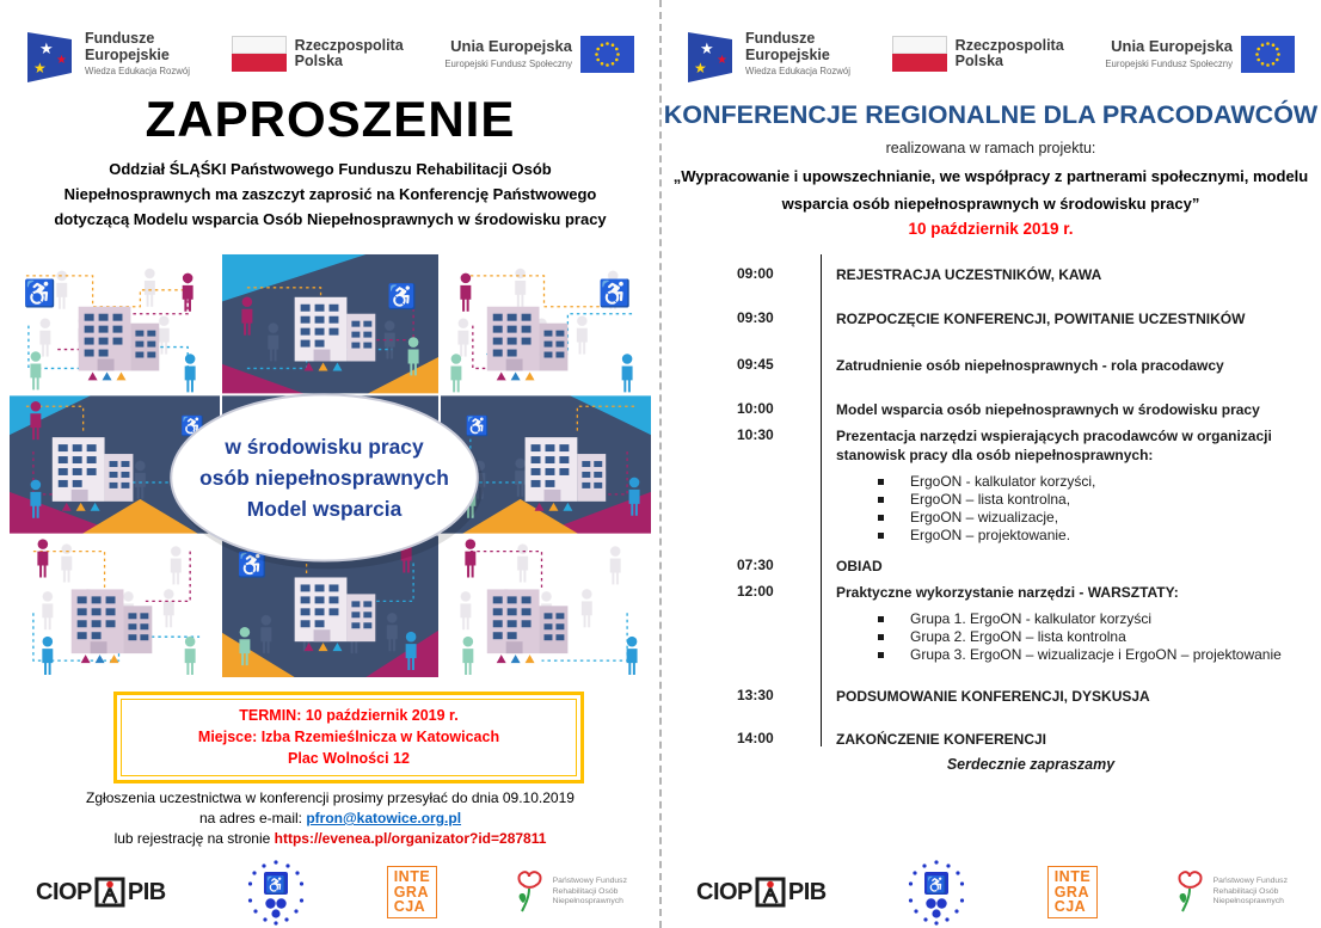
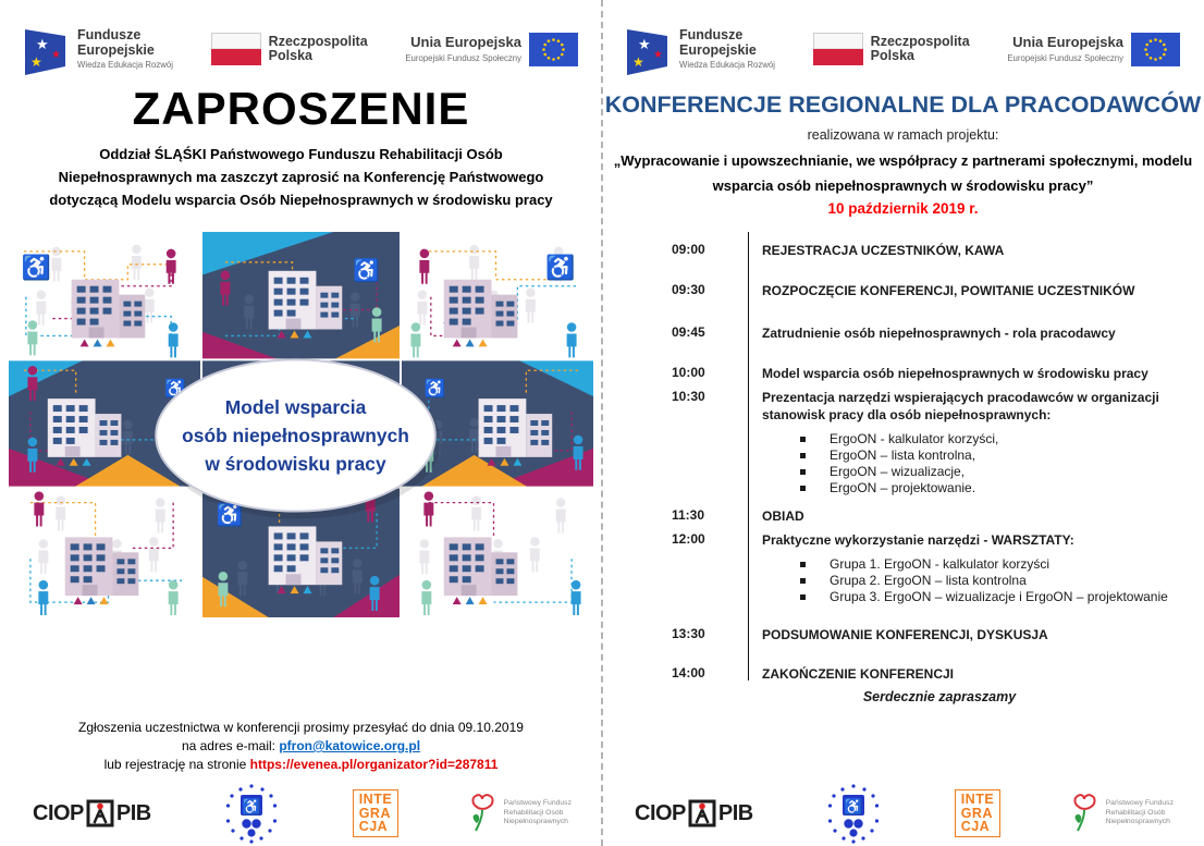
  ★
  ★
  ★
  Fundusze
  Europejskie
  Wiedza Edukacja Rozwój
  Rzeczpospolita
  Polska
  Unia Europejska
  Europejski Fundusz Społeczny
  ZAPROSZENIE
  Oddział ŚLĄŚKI Państwowego Funduszu Rehabilitacji Osób
  Niepełnosprawnych ma zaszczyt zaprosić na Konferencję Państwowego
  dotyczącą Modelu wsparcia Osób Niepełnosprawnych w środowisku pracy
  ♿
  ♿
  ♿
  ♿
  ♿
  ♿
- w środowisku pracy
+ Model wsparcia
  osób niepełnosprawnych
- Model wsparcia
+ w środowisku pracy
- TERMIN: 10 październik 2019 r.
- Miejsce: Izba Rzemieślnicza w Katowicach
- Plac Wolności 12
  Zgłoszenia uczestnictwa w konferencji prosimy przesyłać do dnia 09.10.2019
  na adres e-mail: pfron@katowice.org.pl
  lub rejestrację na stronie https://evenea.pl/organizator?id=287811
  CIOP
  PIB
  ♿
  INTE
  GRA
  CJA
  ★
  ★
  ★
  Fundusze
  Europejskie
  Wiedza Edukacja Rozwój
  Rzeczpospolita
  Polska
  Unia Europejska
  Europejski Fundusz Społeczny
  KONFERENCJE REGIONALNE DLA PRACODAWCÓW
  realizowana w ramach projektu:
  „Wypracowanie i upowszechnianie, we współpracy z partnerami społecznymi, modelu
  wsparcia osób niepełnosprawnych w środowisku pracy”
  10 październik 2019 r.
  09:00
  REJESTRACJA UCZESTNIKÓW, KAWA
  09:30
  ROZPOCZĘCIE KONFERENCJI, POWITANIE UCZESTNIKÓW
  09:45
  Zatrudnienie osób niepełnosprawnych - rola pracodawcy
  10:00
  Model wsparcia osób niepełnosprawnych w środowisku pracy
  10:30
  Prezentacja narzędzi wspierających pracodawców w organizacji stanowisk pracy dla osób niepełnosprawnych:
  ErgoON - kalkulator korzyści,
  ErgoON – lista kontrolna,
  ErgoON – wizualizacje,
  ErgoON – projektowanie.
- 07:30
+ 11:30
  OBIAD
  12:00
  Praktyczne wykorzystanie narzędzi - WARSZTATY:
  Grupa 1. ErgoON - kalkulator korzyści
  Grupa 2. ErgoON – lista kontrolna
  Grupa 3. ErgoON – wizualizacje i ErgoON – projektowanie
  13:30
  PODSUMOWANIE KONFERENCJI, DYSKUSJA
  14:00
  ZAKOŃCZENIE KONFERENCJI
  Serdecznie zapraszamy
  CIOP
  PIB
  ♿
  INTE
  GRA
  CJA
